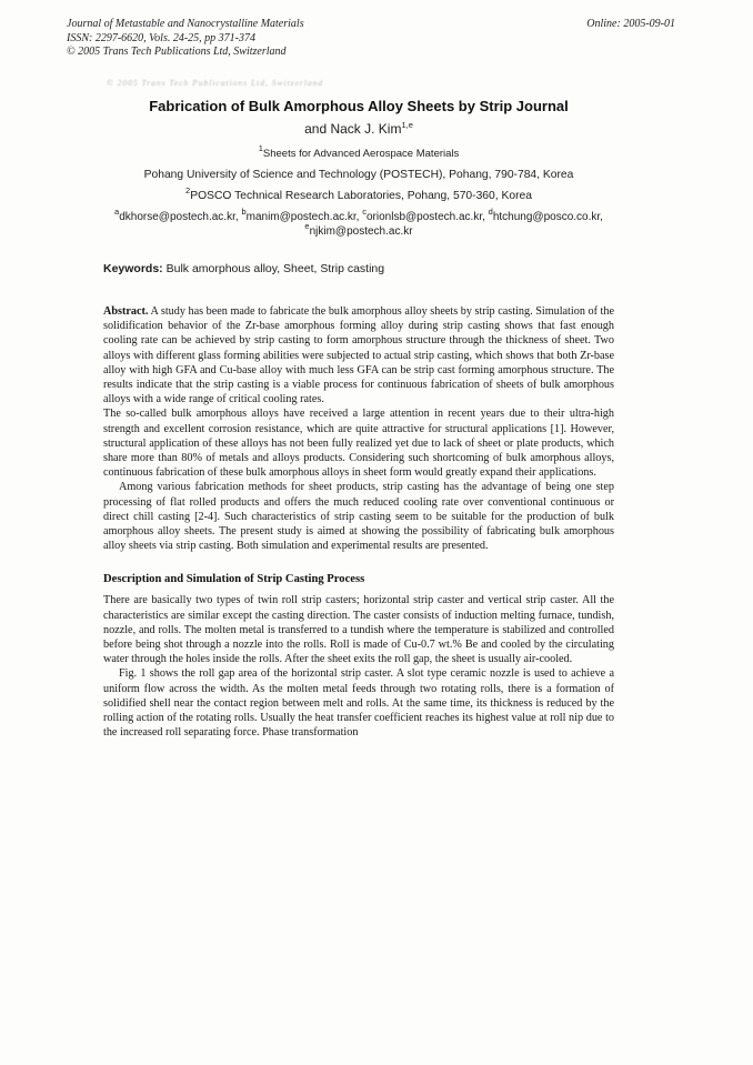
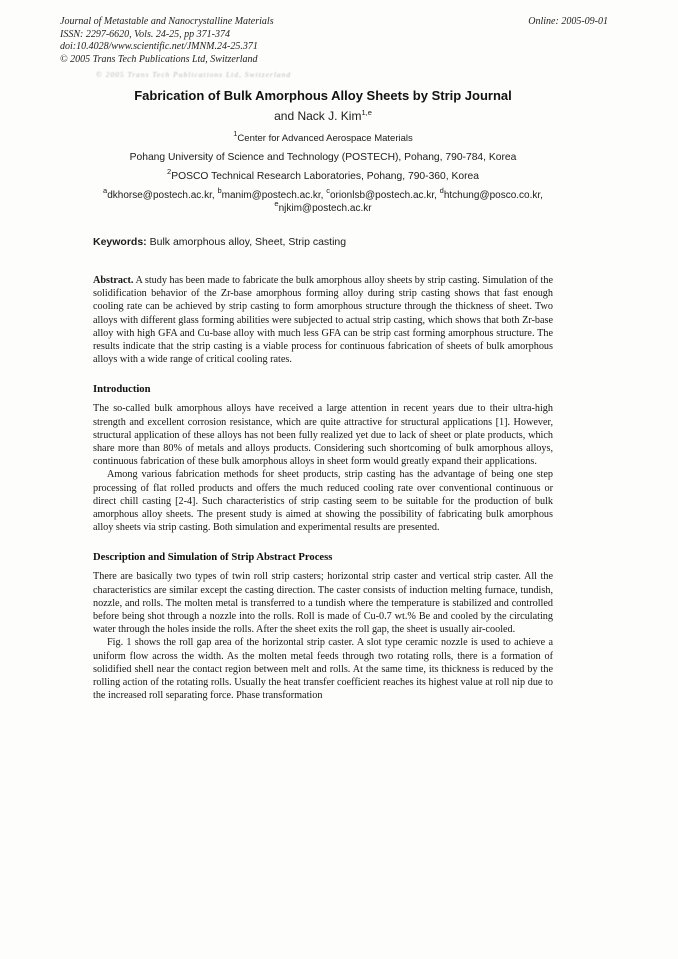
  Journal of Metastable and Nanocrystalline Materials
  ISSN: 2297-6620, Vols. 24-25, pp 371-374
+ doi:10.4028/www.scientific.net/JMNM.24-25.371
  © 2005 Trans Tech Publications Ltd, Switzerland
  Online: 2005-09-01
  © 2005 Trans Tech Publications Ltd, Switzerland
  Fabrication of Bulk Amorphous Alloy Sheets by Strip Journal
  and Nack J. Kim1,e
- 1Sheets for Advanced Aerospace Materials
+ 1Center for Advanced Aerospace Materials
  Pohang University of Science and Technology (POSTECH), Pohang, 790-784, Korea
- 2POSCO Technical Research Laboratories, Pohang, 570-360, Korea
+ 2POSCO Technical Research Laboratories, Pohang, 790-360, Korea
  adkhorse@postech.ac.kr, bmanim@postech.ac.kr, corionlsb@postech.ac.kr, dhtchung@posco.co.kr,
  enjkim@postech.ac.kr
  Keywords: Bulk amorphous alloy, Sheet, Strip casting
  Abstract. A study has been made to fabricate the bulk amorphous alloy sheets by strip casting. Simulation of the solidification behavior of the Zr-base amorphous forming alloy during strip casting shows that fast enough cooling rate can be achieved by strip casting to form amorphous structure through the thickness of sheet. Two alloys with different glass forming abilities were subjected to actual strip casting, which shows that both Zr-base alloy with high GFA and Cu-base alloy with much less GFA can be strip cast forming amorphous structure. The results indicate that the strip casting is a viable process for continuous fabrication of sheets of bulk amorphous alloys with a wide range of critical cooling rates.
+ Introduction
  The so-called bulk amorphous alloys have received a large attention in recent years due to their ultra-high strength and excellent corrosion resistance, which are quite attractive for structural applications [1]. However, structural application of these alloys has not been fully realized yet due to lack of sheet or plate products, which share more than 80% of metals and alloys products. Considering such shortcoming of bulk amorphous alloys, continuous fabrication of these bulk amorphous alloys in sheet form would greatly expand their applications.
  Among various fabrication methods for sheet products, strip casting has the advantage of being one step processing of flat rolled products and offers the much reduced cooling rate over conventional continuous or direct chill casting [2-4]. Such characteristics of strip casting seem to be suitable for the production of bulk amorphous alloy sheets. The present study is aimed at showing the possibility of fabricating bulk amorphous alloy sheets via strip casting. Both simulation and experimental results are presented.
- Description and Simulation of Strip Casting Process
+ Description and Simulation of Strip Abstract Process
  There are basically two types of twin roll strip casters; horizontal strip caster and vertical strip caster. All the characteristics are similar except the casting direction. The caster consists of induction melting furnace, tundish, nozzle, and rolls. The molten metal is transferred to a tundish where the temperature is stabilized and controlled before being shot through a nozzle into the rolls. Roll is made of Cu-0.7 wt.% Be and cooled by the circulating water through the holes inside the rolls. After the sheet exits the roll gap, the sheet is usually air-cooled.
  Fig. 1 shows the roll gap area of the horizontal strip caster. A slot type ceramic nozzle is used to achieve a uniform flow across the width. As the molten metal feeds through two rotating rolls, there is a formation of solidified shell near the contact region between melt and rolls. At the same time, its thickness is reduced by the rolling action of the rotating rolls. Usually the heat transfer coefficient reaches its highest value at roll nip due to the increased roll separating force. Phase transformation
